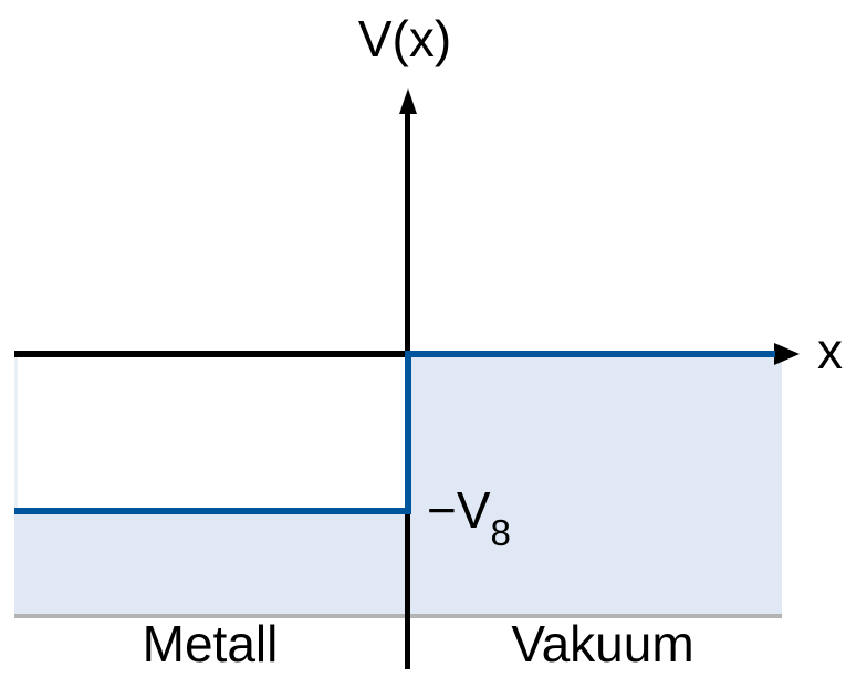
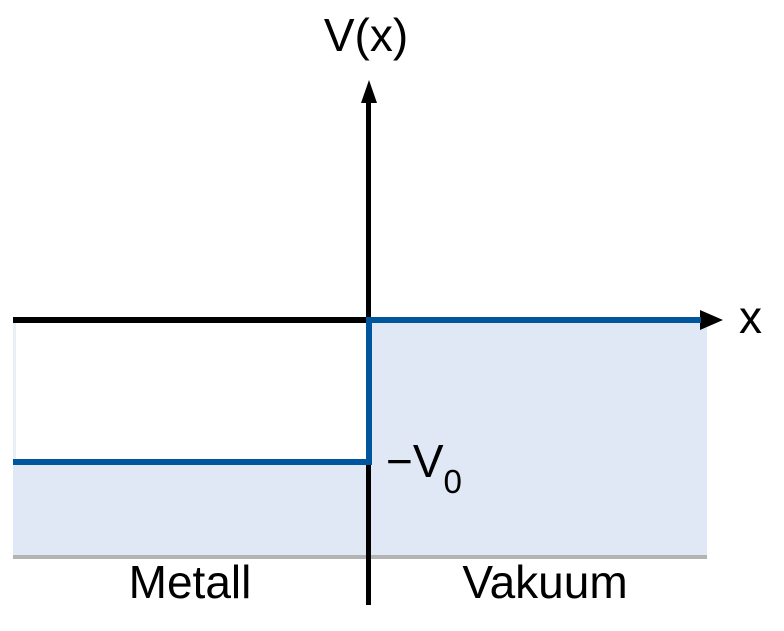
  V(x)
  x
- −V8
+ −V0
  Metall
  Vakuum
